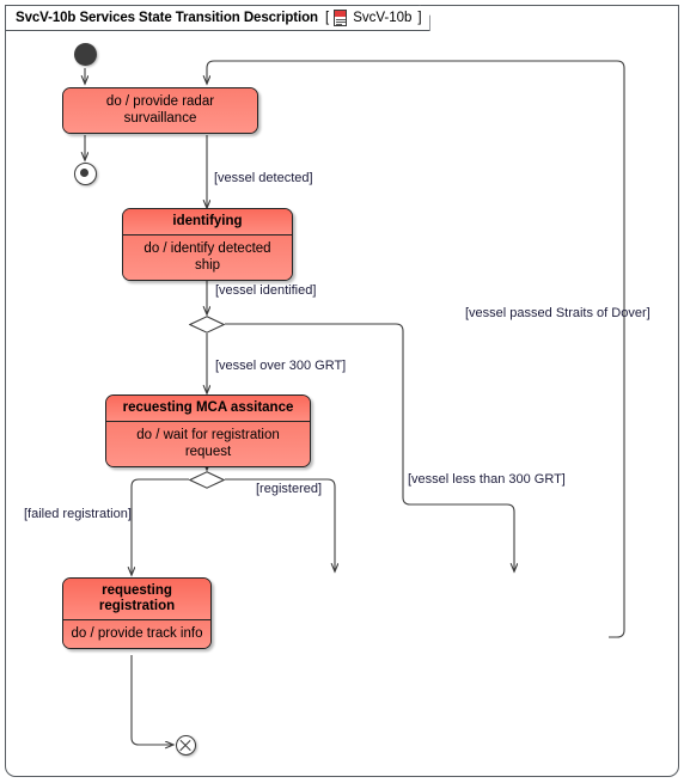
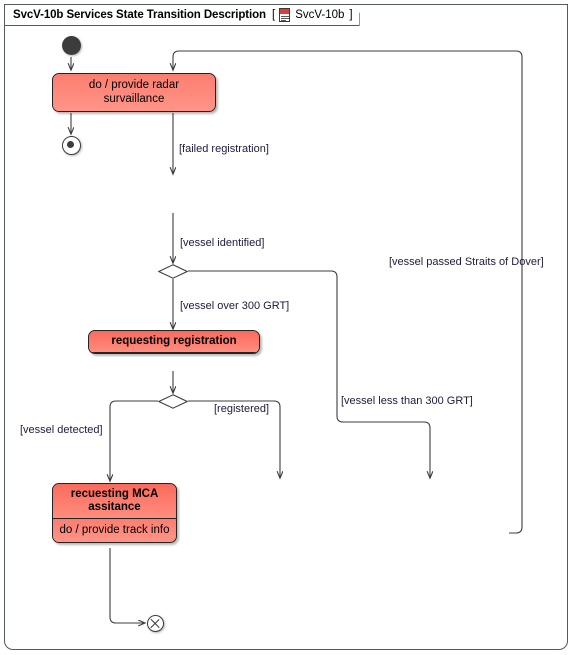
  SvcV-10b Services State Transition Description
  [
  SvcV-10b
  ]
  do / provide radar survaillance
- identifying
- do / identify detected ship
- recuesting MCA assitance
+ requesting registration
- do / wait for registration request
- requesting registration
+ recuesting MCA assitance
  do / provide track info
- [vessel detected]
+ [failed registration]
  [vessel identified]
  [vessel over 300 GRT]
  [vessel passed Straits of Dover]
  [vessel less than 300 GRT]
  [registered]
- [failed registration]
+ [vessel detected]
